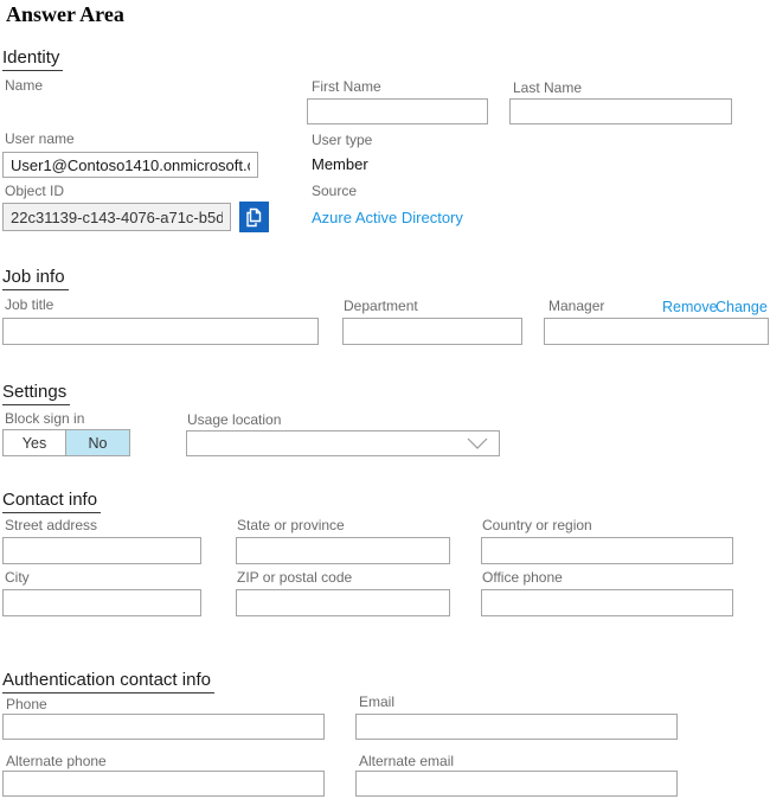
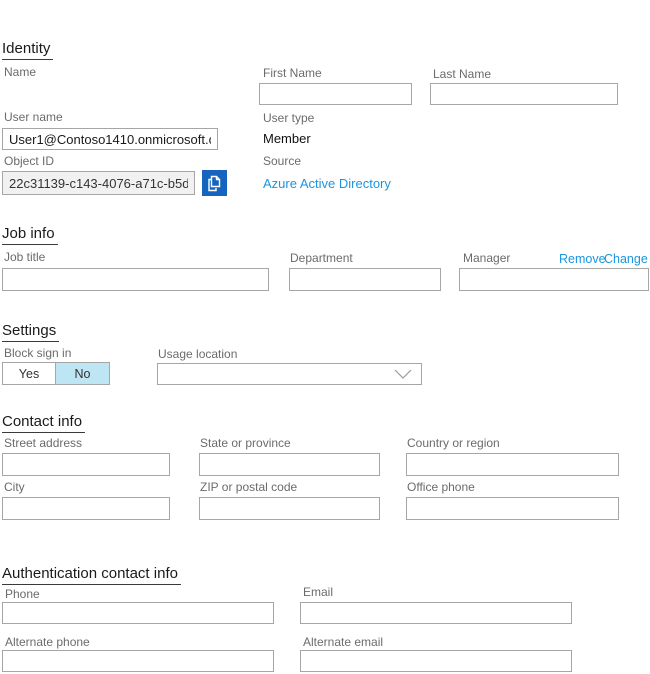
- Answer Area
  Identity
  Name
  First Name
  Last Name
  User name
  User1@Contoso1410.onmicrosoft.
  User type
  Member
  Object ID
  22c31139-c143-4076-a71c-b5d
  Source
  Azure Active Directory
  Job info
  Job title
  Department
  Manager
  Remove
  Change
  Settings
  Block sign in
  Yes
  No
  Usage location
  Contact info
  Street address
  State or province
  Country or region
  City
  ZIP or postal code
  Office phone
  Authentication contact info
  Phone
  Email
  Alternate phone
  Alternate email
